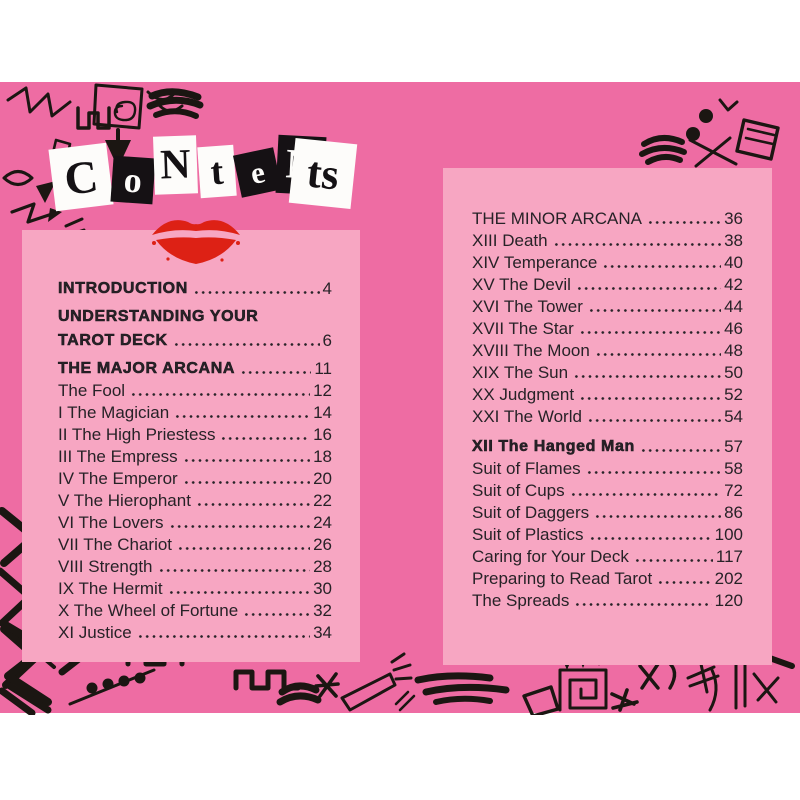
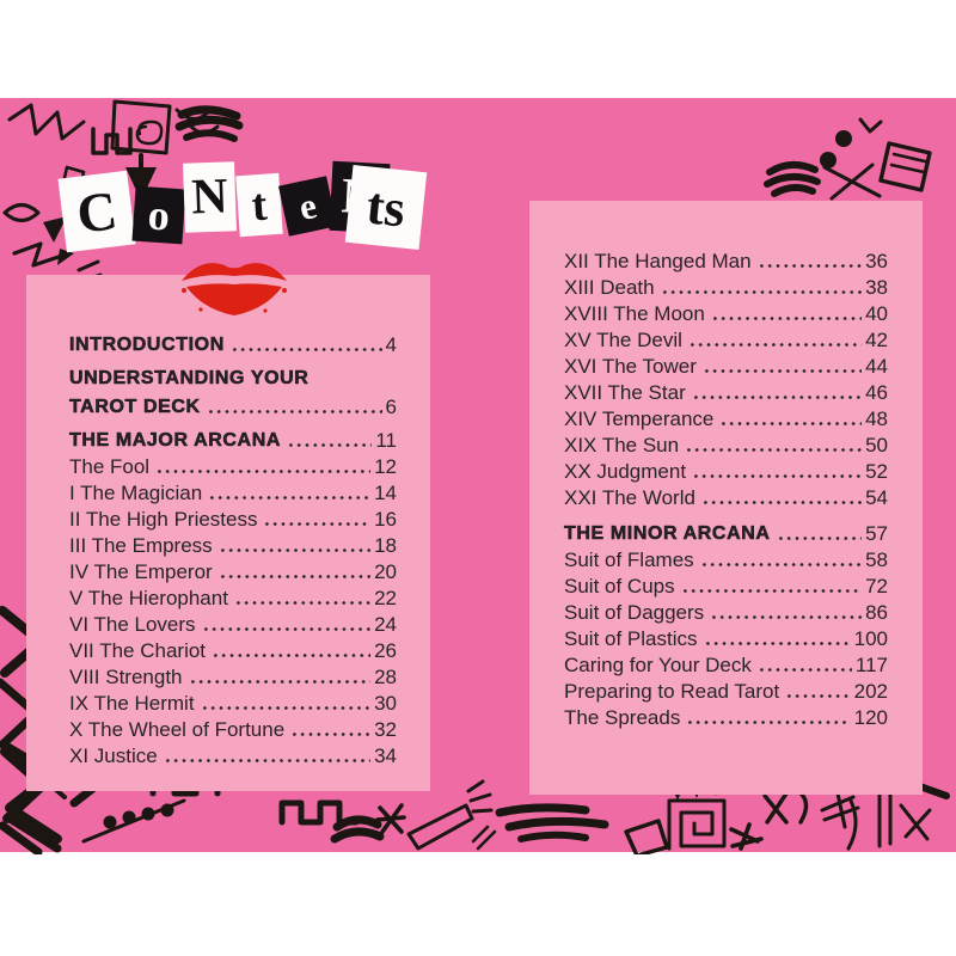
  INTRODUCTION
  4
  UNDERSTANDING YOUR
  TAROT DECK
  6
  THE MAJOR ARCANA
  11
  The Fool
  12
  I The Magician
  14
  II The High Priestess
  16
  III The Empress
  18
  IV The Emperor
  20
  V The Hierophant
  22
  VI The Lovers
  24
  VII The Chariot
  26
  VIII Strength
  28
  IX The Hermit
  30
  X The Wheel of Fortune
  32
  XI Justice
  34
- THE MINOR ARCANA
+ XII The Hanged Man
  36
  XIII Death
  38
- XIV Temperance
+ XVIII The Moon
  40
  XV The Devil
  42
  XVI The Tower
  44
  XVII The Star
  46
- XVIII The Moon
+ XIV Temperance
  48
  XIX The Sun
  50
  XX Judgment
  52
  XXI The World
  54
- XII The Hanged Man
+ THE MINOR ARCANA
  57
  Suit of Flames
  58
  Suit of Cups
  72
  Suit of Daggers
  86
  Suit of Plastics
  100
  Caring for Your Deck
  117
  Preparing to Read Tarot
  202
  The Spreads
  120
